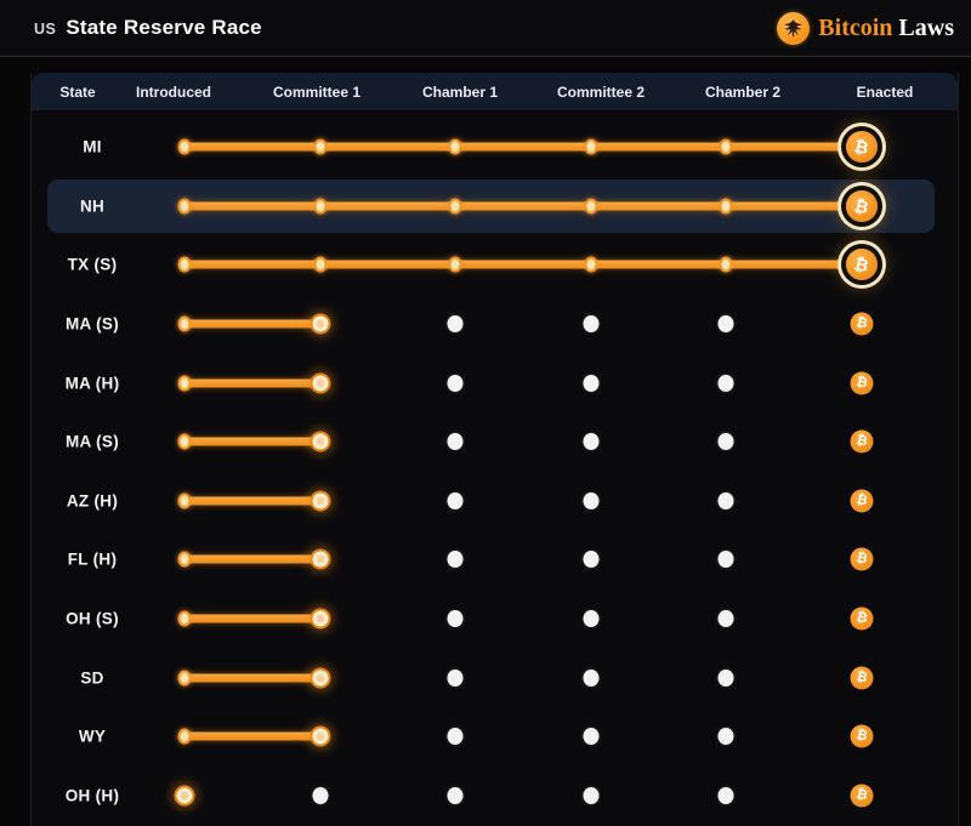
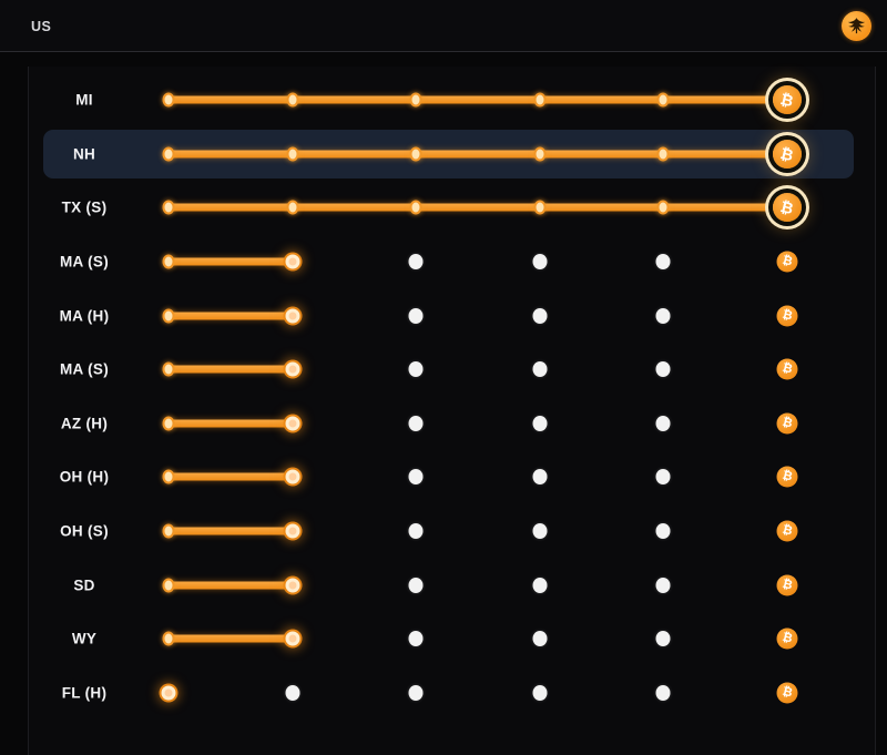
  US
- State Reserve Race
- Bitcoin Laws
- State
- Introduced
- Committee 1
- Chamber 1
- Committee 2
- Chamber 2
- Enacted
  MI
  NH
  TX (S)
  MA (S)
  MA (H)
  MA (S)
  AZ (H)
- FL (H)
+ OH (H)
  OH (S)
  SD
  WY
- OH (H)
+ FL (H)
